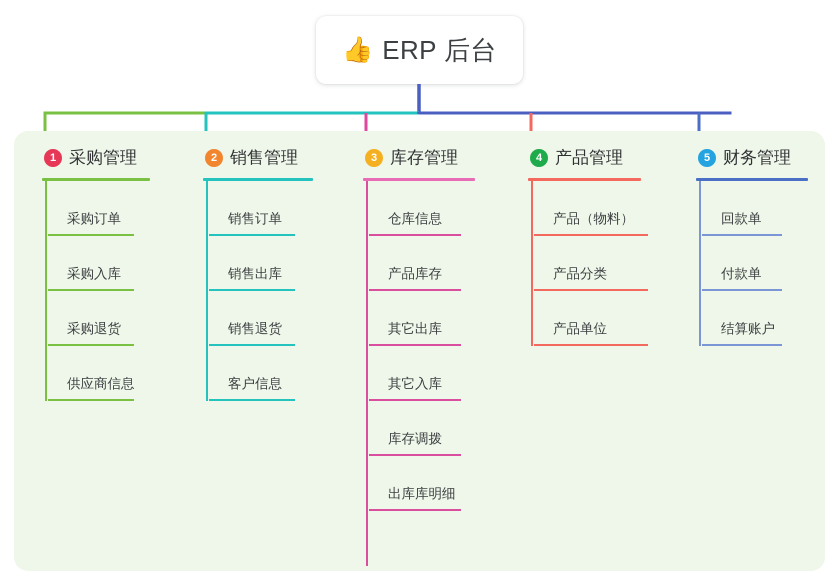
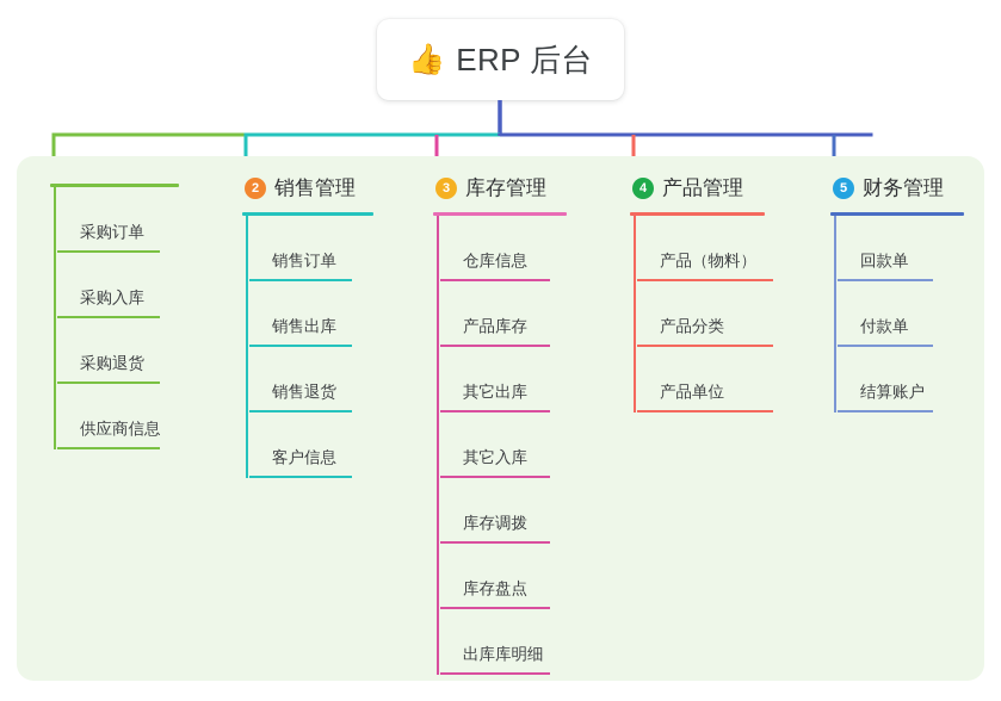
  👍
  ERP 后台
- 1
- 采购管理
  采购订单
  采购入库
  采购退货
  供应商信息
  2
  销售管理
  销售订单
  销售出库
  销售退货
  客户信息
  3
  库存管理
  仓库信息
  产品库存
  其它出库
  其它入库
  库存调拨
+ 库存盘点
  出库库明细
  4
  产品管理
  产品（物料）
  产品分类
  产品单位
  5
  财务管理
  回款单
  付款单
  结算账户
